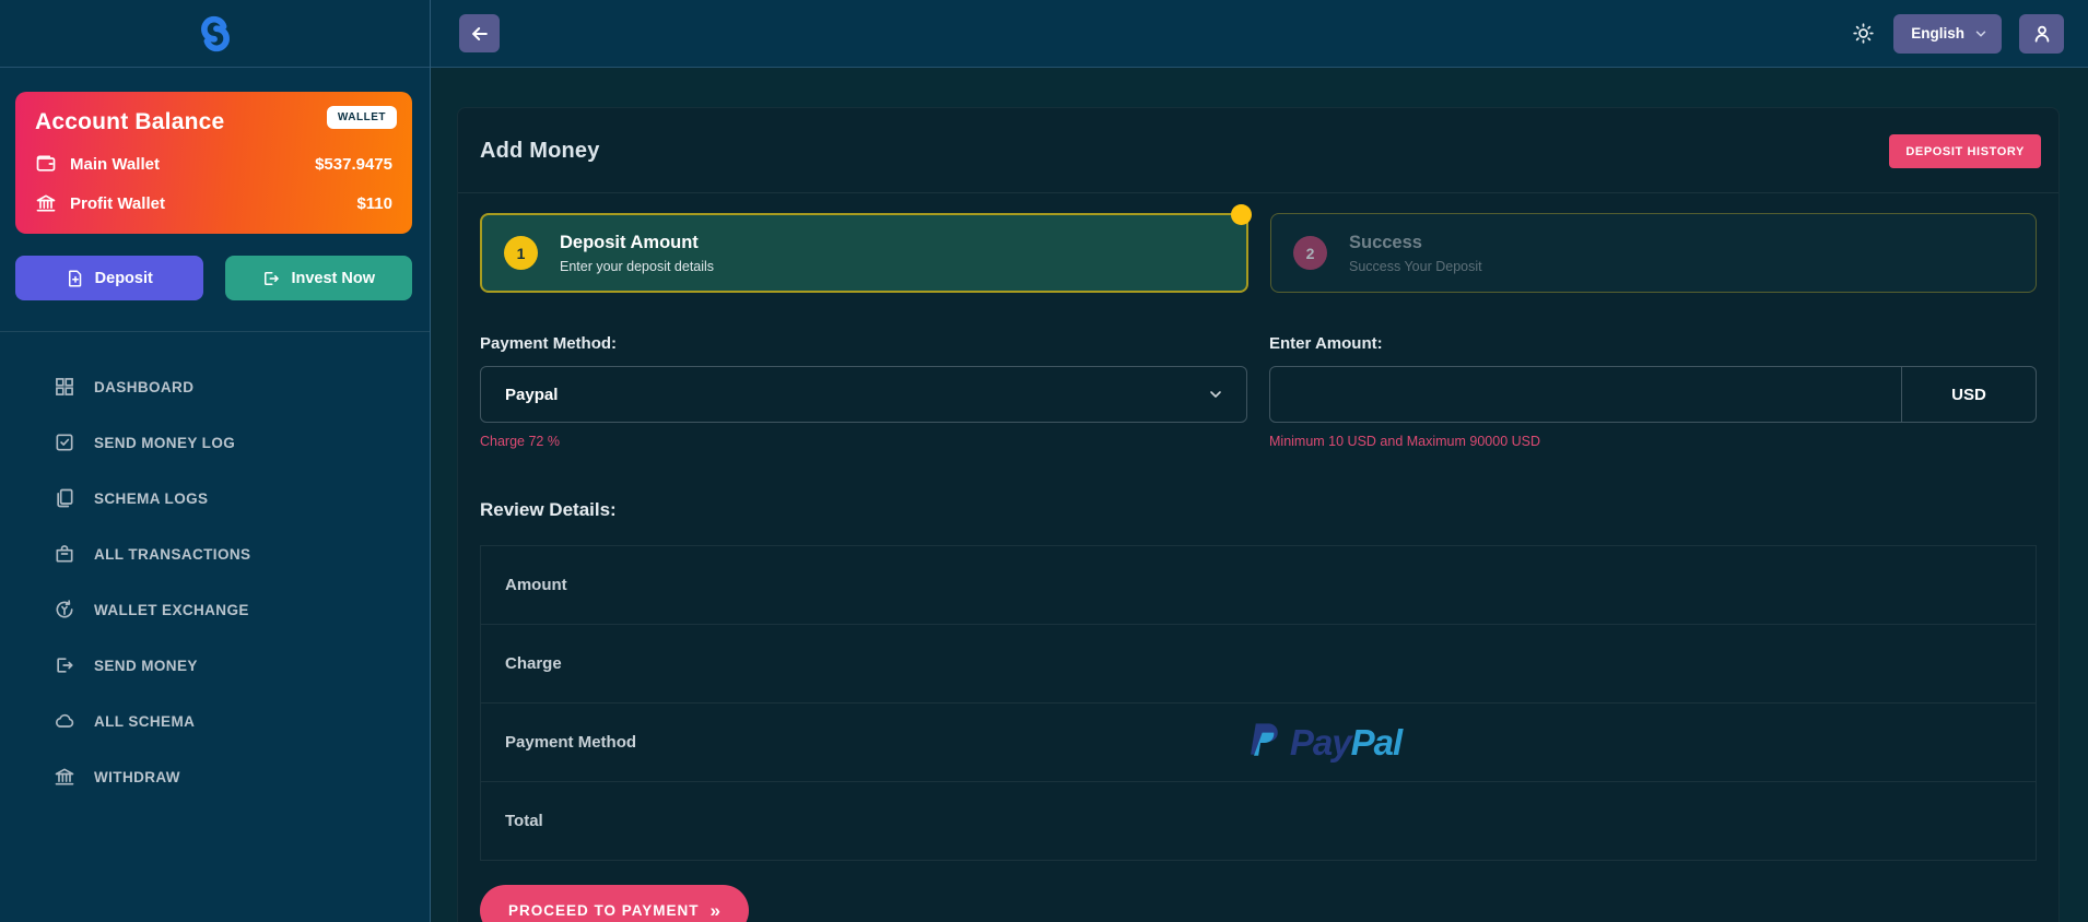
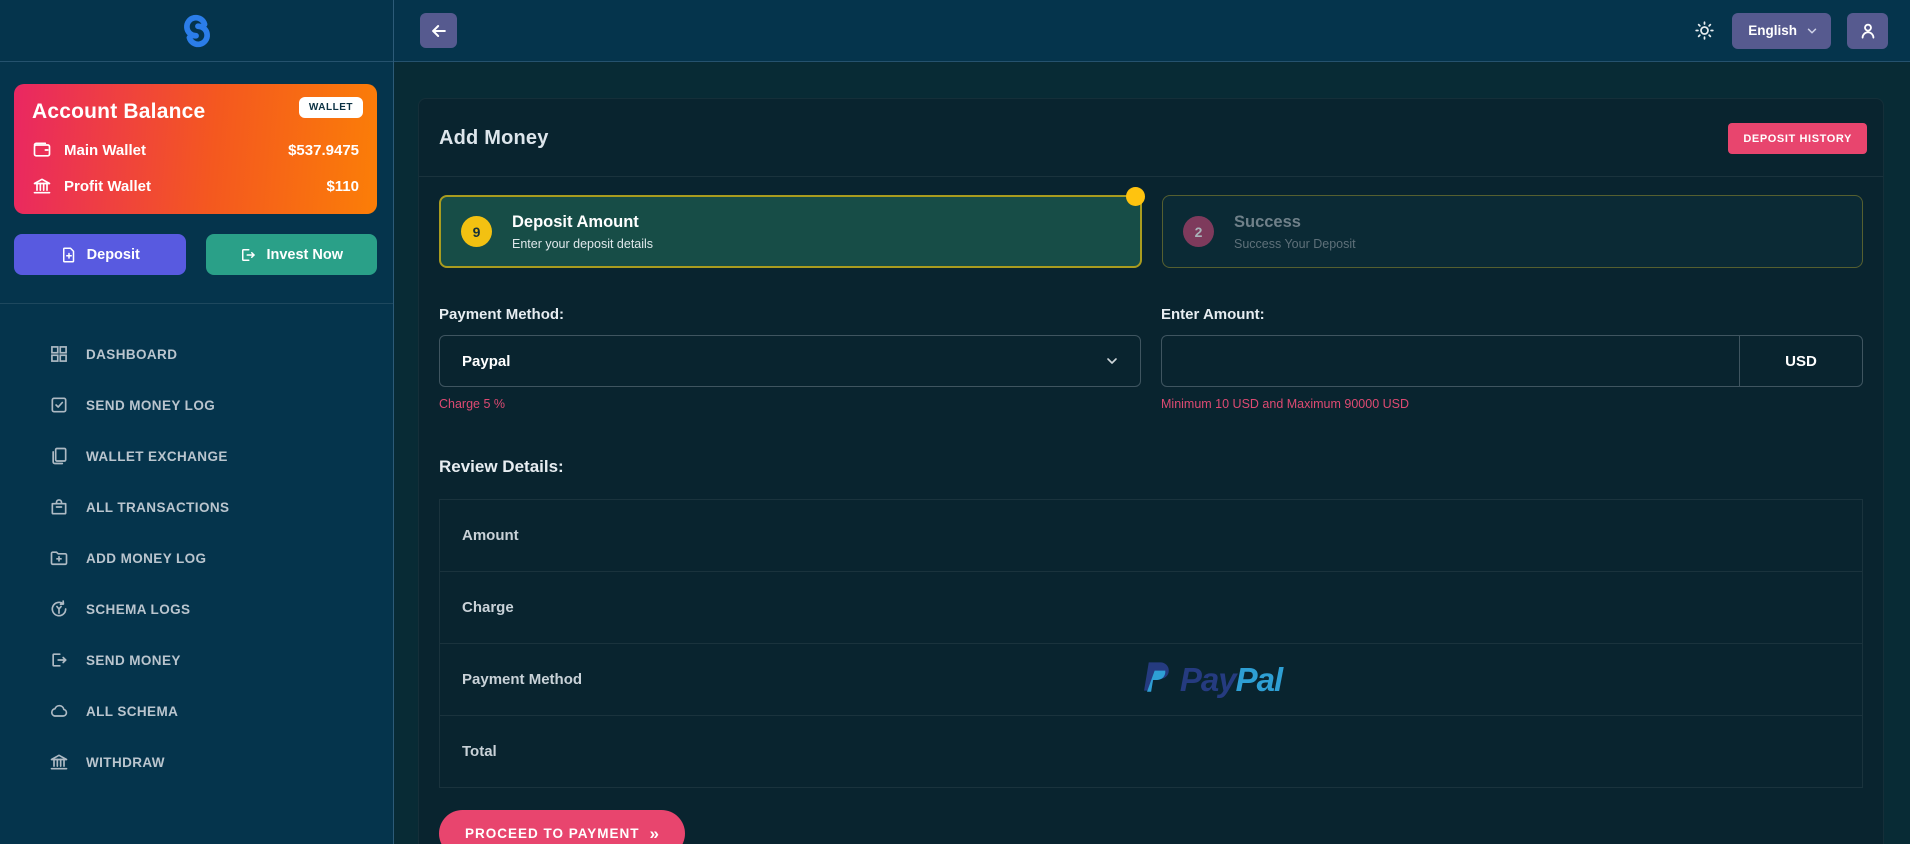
  Account Balance
  WALLET
  Main Wallet
  $537.9475
  Profit Wallet
  $110
  Deposit
  Invest Now
  DASHBOARD
  SEND MONEY LOG
- SCHEMA LOGS
+ WALLET EXCHANGE
  ALL TRANSACTIONS
+ ADD MONEY LOG
- WALLET EXCHANGE
+ SCHEMA LOGS
  SEND MONEY
  ALL SCHEMA
  WITHDRAW
  English
  Add Money
  DEPOSIT HISTORY
- 1
+ 9
  Deposit Amount
  Enter your deposit details
  2
  Success
  Success Your Deposit
  Payment Method:
  Paypal
- Charge 72 %
+ Charge 5 %
  Enter Amount:
  USD
  Minimum 10 USD and Maximum 90000 USD
  Review Details:
  Amount
  Charge
  Payment Method
  PayPal
  Total
  PROCEED TO PAYMENT
  »
